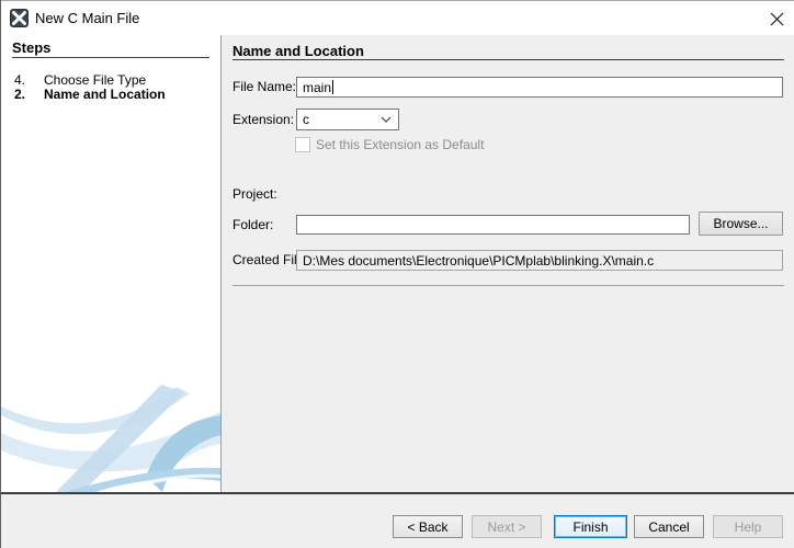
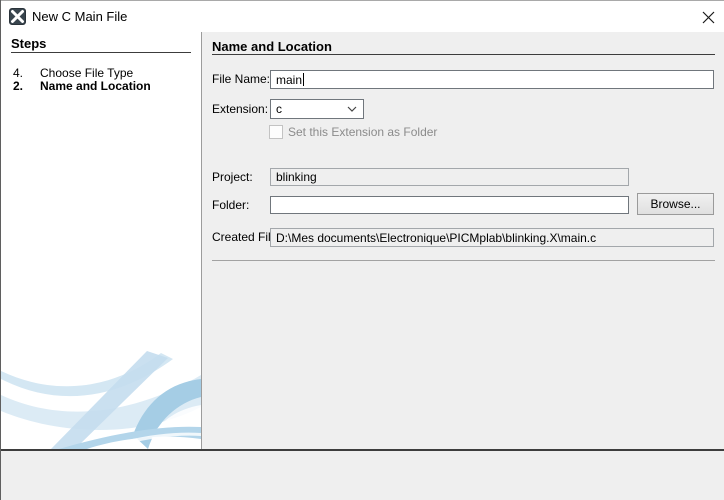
  New C Main File
  Steps
  4.
  Choose File Type
  2.
  Name and Location
  Name and Location
  File Name:
  main
  Extension:
  c
- Set this Extension as Default
+ Set this Extension as Folder
  Project:
+ blinking
  Folder:
  Browse...
  Created Fi
  D:\Mes documents\Electronique\PICMplab\blinking.X\main.c
- < Back
- Next >
- Finish
- Cancel
- Help
